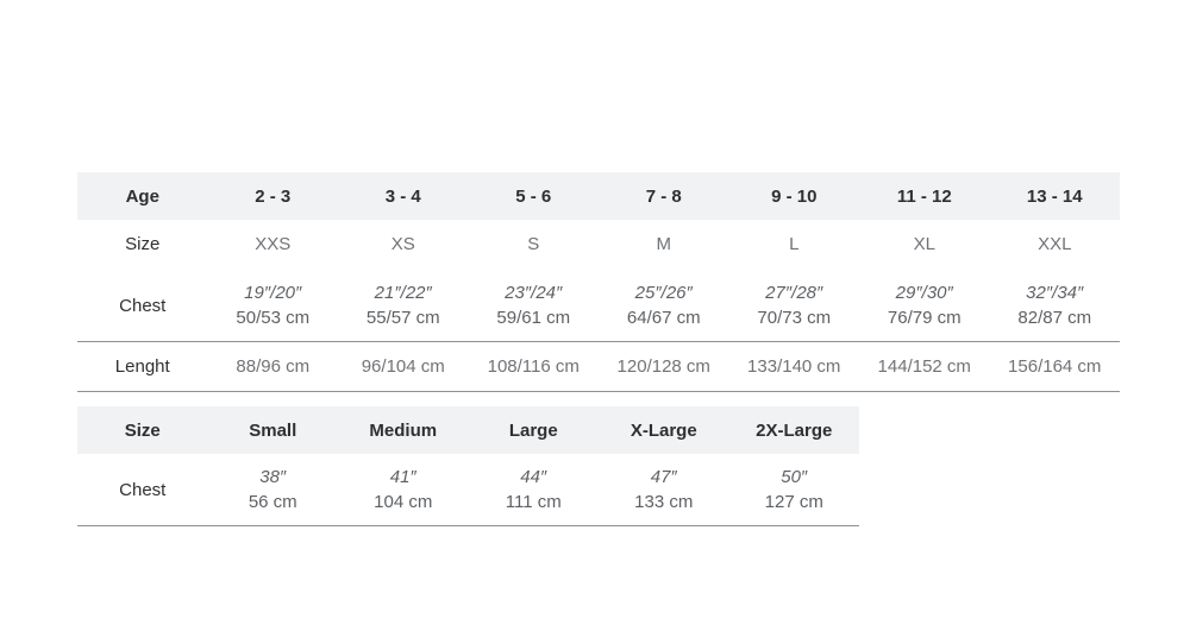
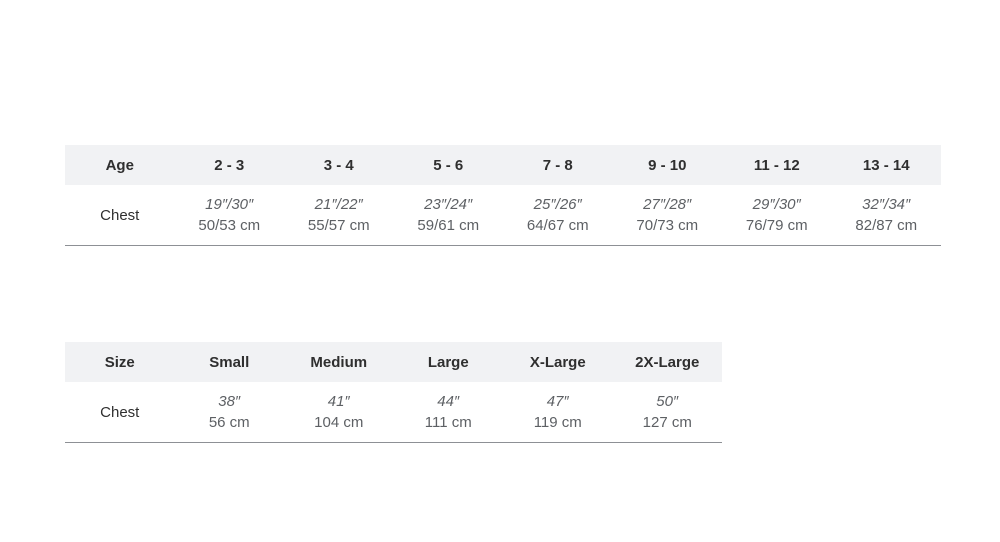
  Age	2 - 3	3 - 4	5 - 6	7 - 8	9 - 10	11 - 12	13 - 14
- Size	XXS	XS	S	M	L	XL	XXL
- Chest	19″/20″ 50/53 cm	21″/22″ 55/57 cm	23″/24″ 59/61 cm	25″/26″ 64/67 cm	27″/28″ 70/73 cm	29″/30″ 76/79 cm	32″/34″ 82/87 cm
+ Chest	19″/30″ 50/53 cm	21″/22″ 55/57 cm	23″/24″ 59/61 cm	25″/26″ 64/67 cm	27″/28″ 70/73 cm	29″/30″ 76/79 cm	32″/34″ 82/87 cm
- Lenght	88/96 cm	96/104 cm	108/116 cm	120/128 cm	133/140 cm	144/152 cm	156/164 cm
  Size	Small	Medium	Large	X-Large	2X-Large
- Chest	38″ 56 cm	41″ 104 cm	44″ 111 cm	47″ 133 cm	50″ 127 cm
+ Chest	38″ 56 cm	41″ 104 cm	44″ 111 cm	47″ 119 cm	50″ 127 cm
